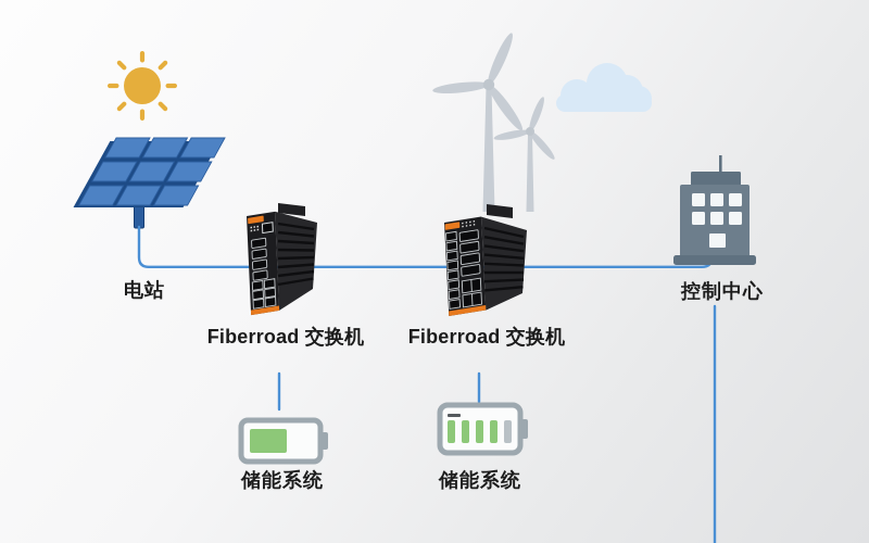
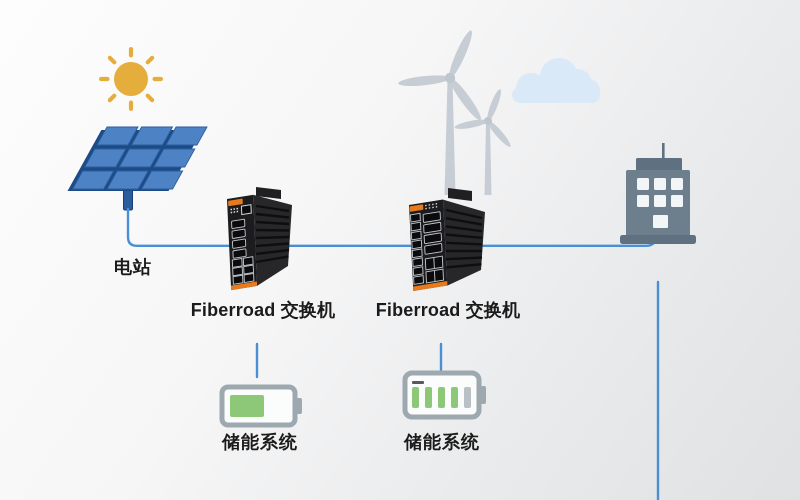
  电站
- 控制中心
  Fiberroad 交换机
  Fiberroad 交换机
  储能系统
  储能系统
